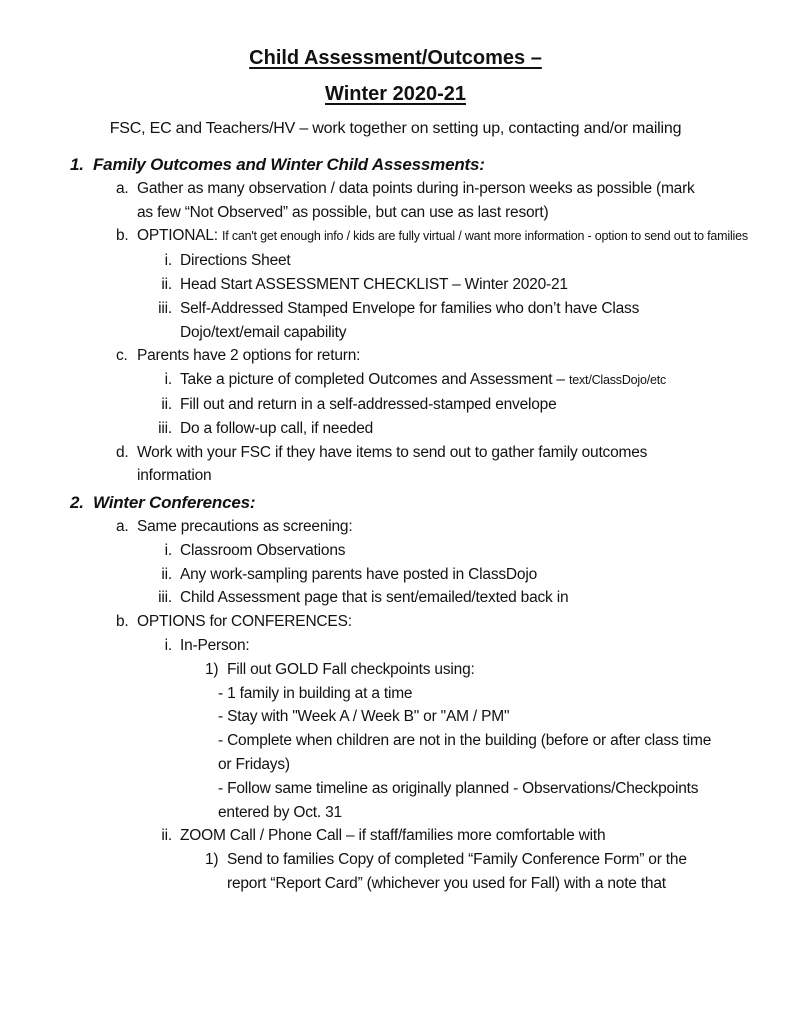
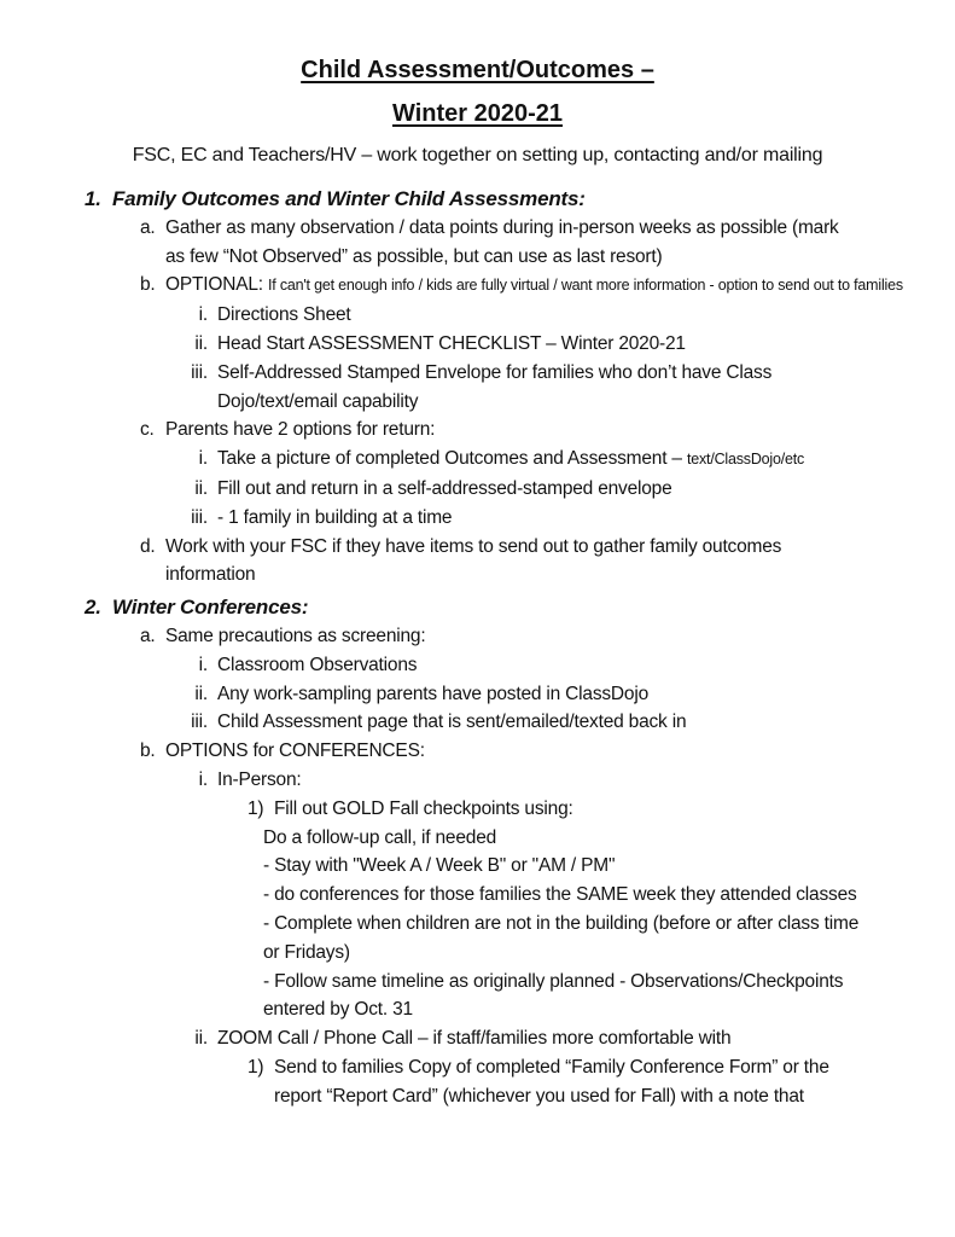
  Child Assessment/Outcomes –
  Winter 2020-21
  FSC, EC and Teachers/HV – work together on setting up, contacting and/or mailing
  1.
  Family Outcomes and Winter Child Assessments:
  a.
  Gather as many observation / data points during in-person weeks as possible (mark as few “Not Observed” as possible, but can use as last resort)
  b.
  OPTIONAL: If can't get enough info / kids are fully virtual / want more information - option to send out to families
  i.
  Directions Sheet
  ii.
  Head Start ASSESSMENT CHECKLIST – Winter 2020-21
  iii.
  Self-Addressed Stamped Envelope for families who don’t have Class Dojo/text/email capability
  c.
  Parents have 2 options for return:
  i.
  Take a picture of completed Outcomes and Assessment – text/ClassDojo/etc
  ii.
  Fill out and return in a self-addressed-stamped envelope
  iii.
- Do a follow-up call, if needed
+ - 1 family in building at a time
  d.
  Work with your FSC if they have items to send out to gather family outcomes information
  2.
  Winter Conferences:
  a.
  Same precautions as screening:
  i.
  Classroom Observations
  ii.
  Any work-sampling parents have posted in ClassDojo
  iii.
  Child Assessment page that is sent/emailed/texted back in
  b.
  OPTIONS for CONFERENCES:
  i.
  In-Person:
  1)
  Fill out GOLD Fall checkpoints using:
- - 1 family in building at a time
+ Do a follow-up call, if needed
  - Stay with "Week A / Week B" or "AM / PM"
+ - do conferences for those families the SAME week they attended classes
  - Complete when children are not in the building (before or after class time or Fridays)
  - Follow same timeline as originally planned - Observations/Checkpoints entered by Oct. 31
  ii.
  ZOOM Call / Phone Call – if staff/families more comfortable with
  1)
  Send to families Copy of completed “Family Conference Form” or the report “Report Card” (whichever you used for Fall) with a note that
